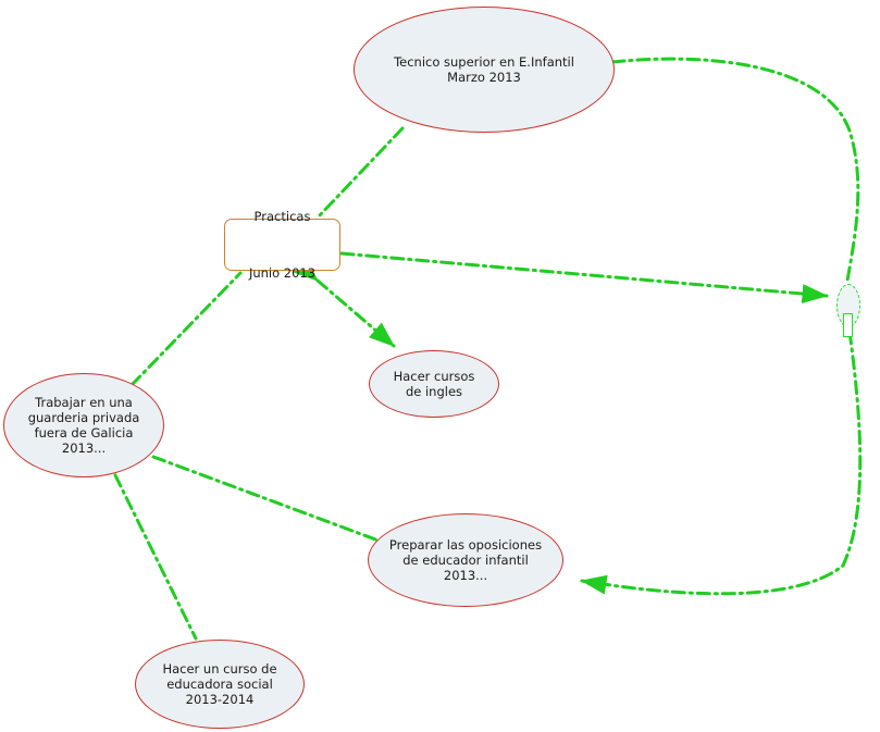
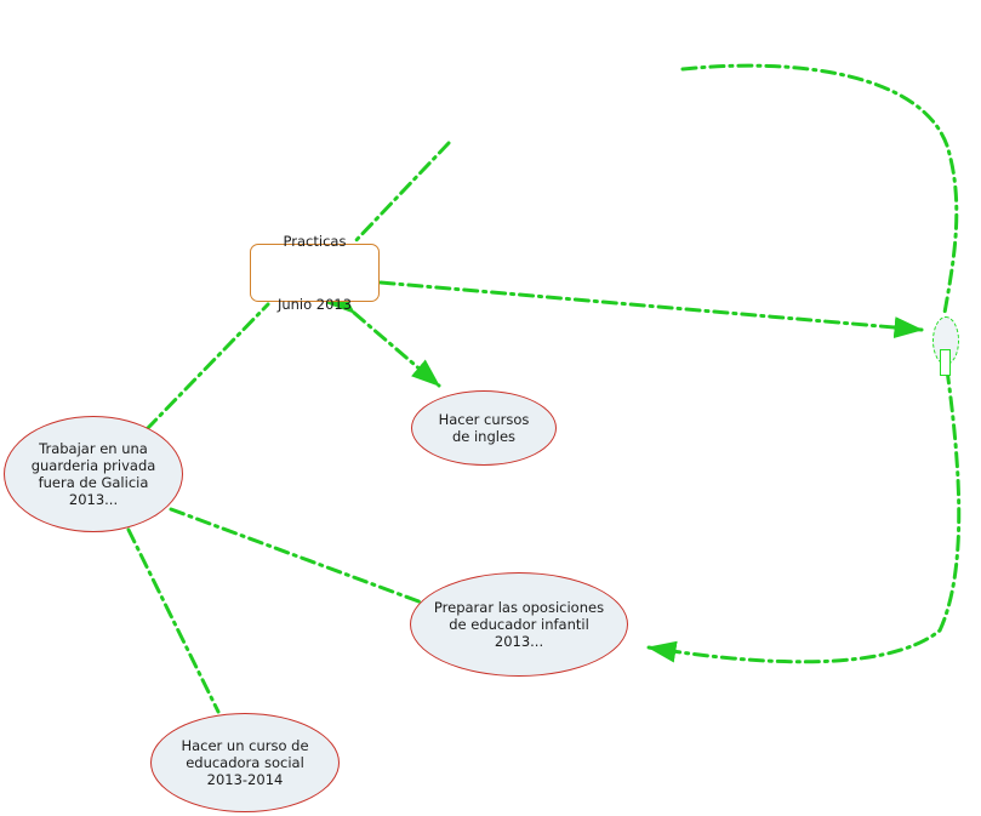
- Tecnico superior en E.Infantil
- Marzo 2013
  Practicas
  Junio 2013
  Trabajar en una
  guarderia privada
  fuera de Galicia
  2013...
  Hacer cursos
  de ingles
  Preparar las oposiciones
  de educador infantil
  2013...
  Hacer un curso de
  educadora social
  2013-2014
